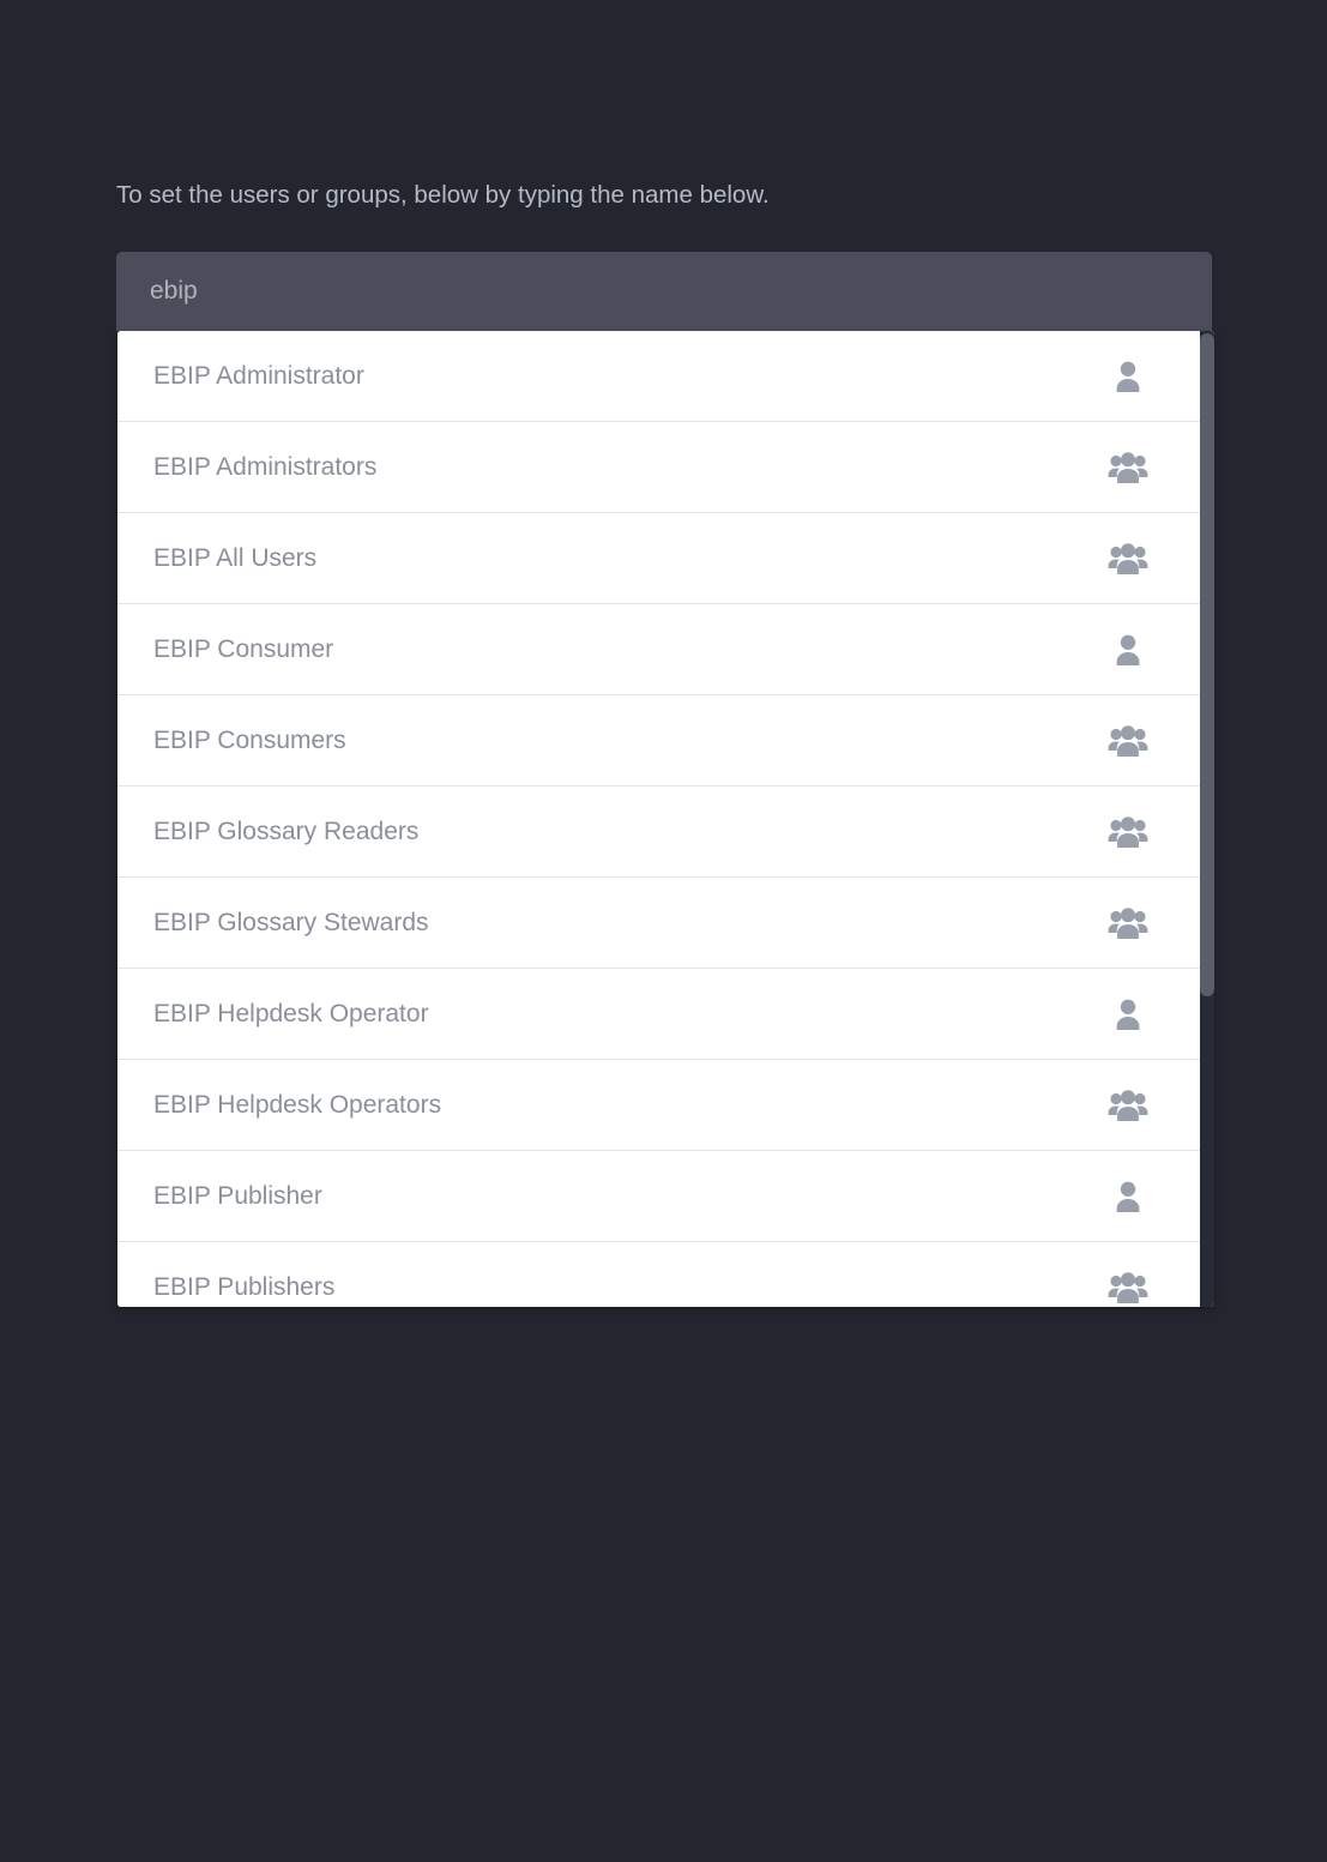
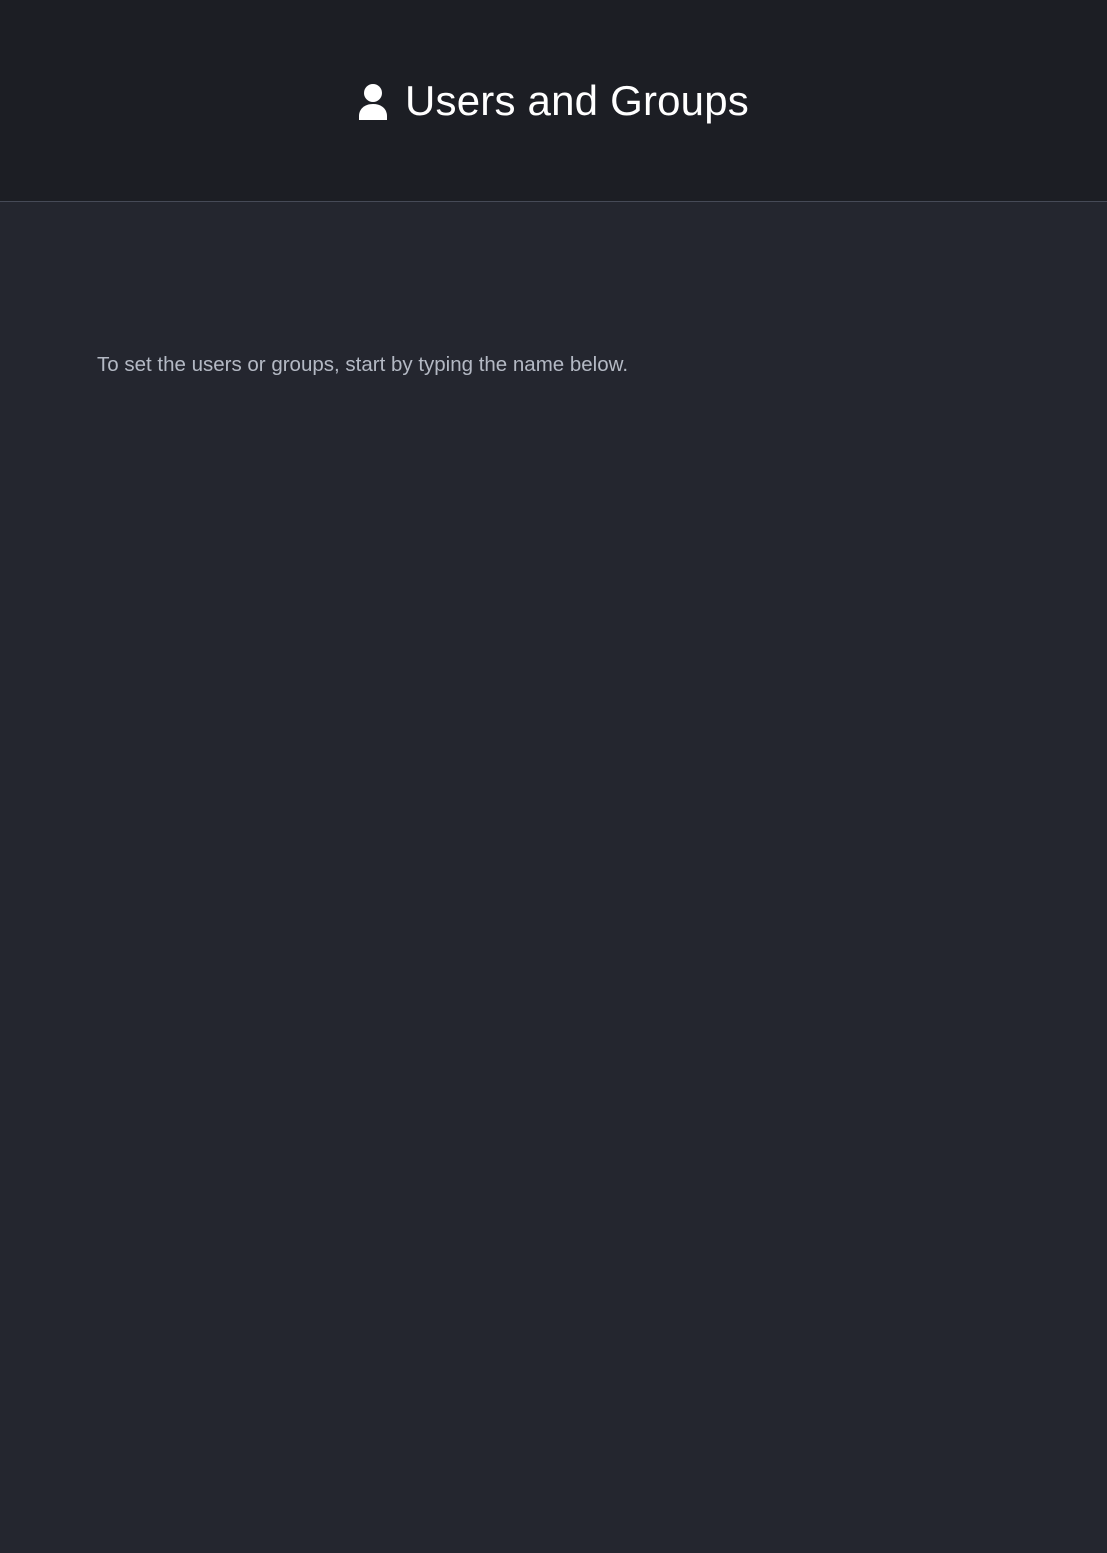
+ Users and Groups
- To set the users or groups, below by typing the name below.
+ To set the users or groups, start by typing the name below.
- ebip
- EBIP Administrator
- EBIP Administrators
- EBIP All Users
- EBIP Consumer
- EBIP Consumers
- EBIP Glossary Readers
- EBIP Glossary Stewards
- EBIP Helpdesk Operator
- EBIP Helpdesk Operators
- EBIP Publisher
- EBIP Publishers
